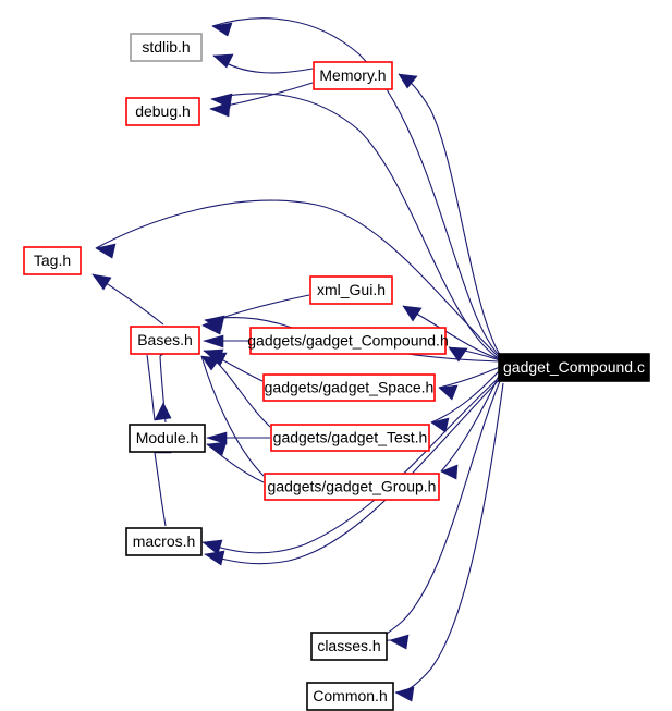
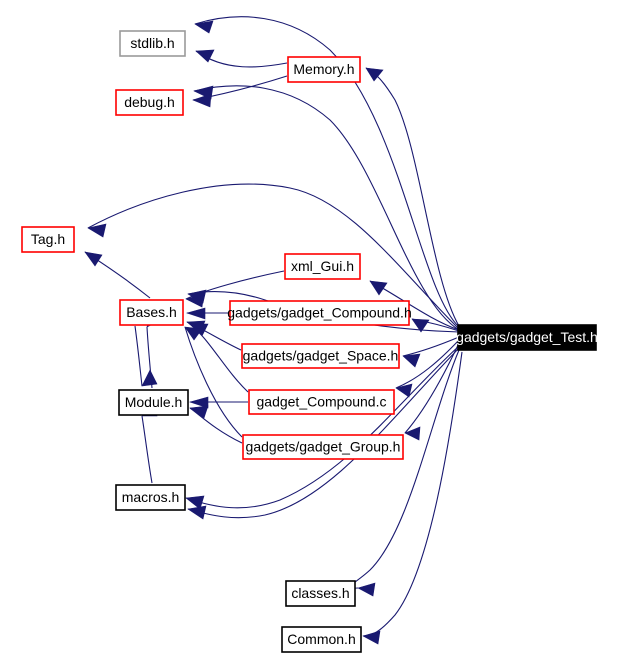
  stdlib.h
  Memory.h
  debug.h
  Tag.h
  xml_Gui.h
  Bases.h
  gadgets/gadget_Compound.h
  gadgets/gadget_Space.h
  Module.h
- gadgets/gadget_Test.h
+ gadget_Compound.c
  gadgets/gadget_Group.h
  macros.h
  classes.h
  Common.h
- gadget_Compound.c
+ gadgets/gadget_Test.h
